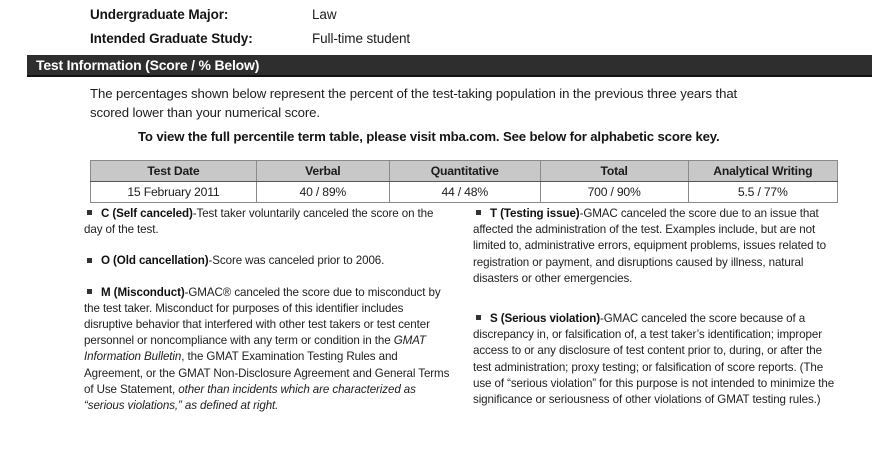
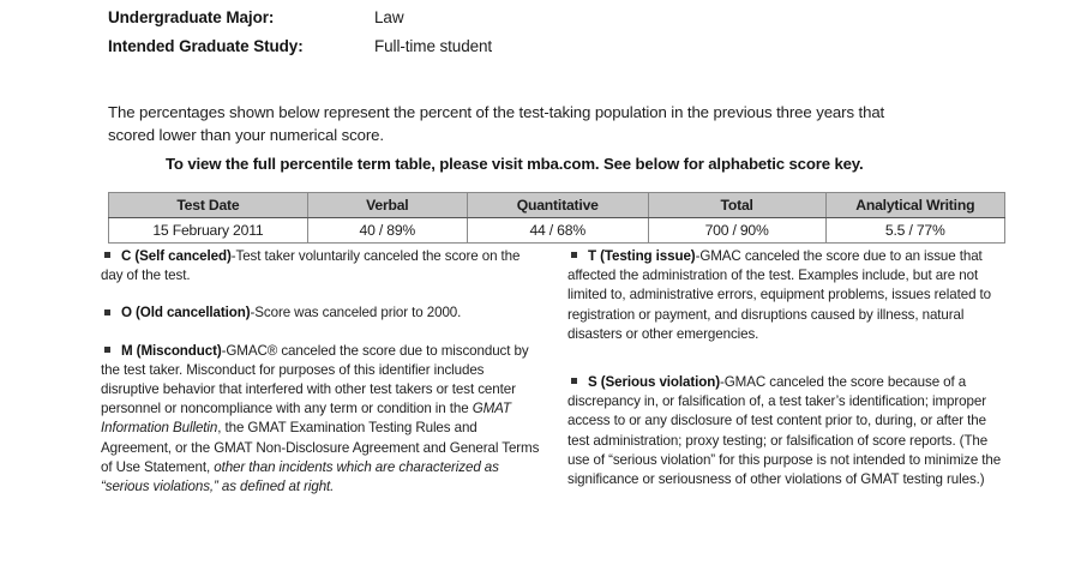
  Undergraduate Major:
  Law
  Intended Graduate Study:
  Full-time student
- Test Information (Score / % Below)
  The percentages shown below represent the percent of the test-taking population in the previous three years that scored lower than your numerical score.
  To view the full percentile term table, please visit mba.com. See below for alphabetic score key.
  Test Date	Verbal	Quantitative	Total	Analytical Writing
- 15 February 2011	40 / 89%	44 / 48%	700 / 90%	5.5 / 77%
+ 15 February 2011	40 / 89%	44 / 68%	700 / 90%	5.5 / 77%
  C (Self canceled)-Test taker voluntarily canceled the score on the day of the test.
- O (Old cancellation)-Score was canceled prior to 2006.
+ O (Old cancellation)-Score was canceled prior to 2000.
  M (Misconduct)-GMAC® canceled the score due to misconduct by the test taker. Misconduct for purposes of this identifier includes disruptive behavior that interfered with other test takers or test center personnel or noncompliance with any term or condition in the GMAT Information Bulletin, the GMAT Examination Testing Rules and Agreement, or the GMAT Non-Disclosure Agreement and General Terms of Use Statement, other than incidents which are characterized as “serious violations,” as defined at right.
  T (Testing issue)-GMAC canceled the score due to an issue that affected the administration of the test. Examples include, but are not limited to, administrative errors, equipment problems, issues related to registration or payment, and disruptions caused by illness, natural disasters or other emergencies.
  S (Serious violation)-GMAC canceled the score because of a discrepancy in, or falsification of, a test taker’s identification; improper access to or any disclosure of test content prior to, during, or after the test administration; proxy testing; or falsification of score reports. (The use of “serious violation” for this purpose is not intended to minimize the significance or seriousness of other violations of GMAT testing rules.)
